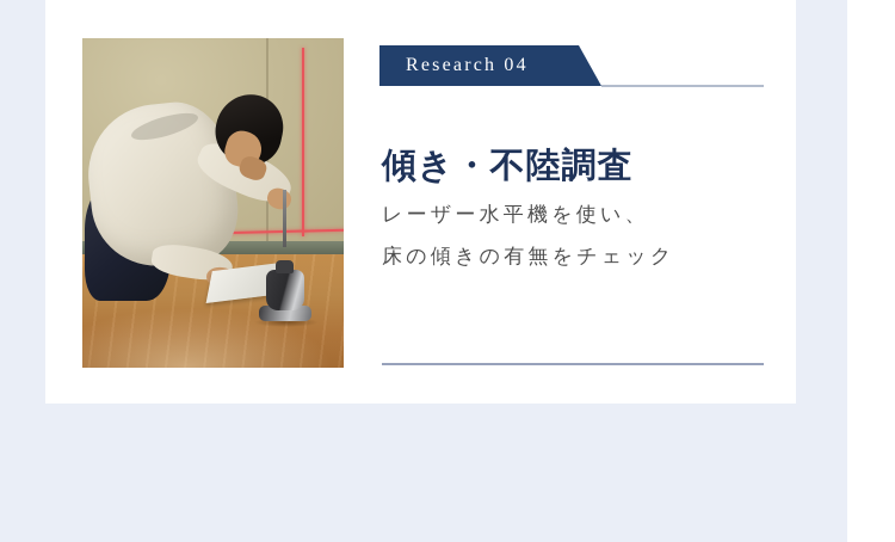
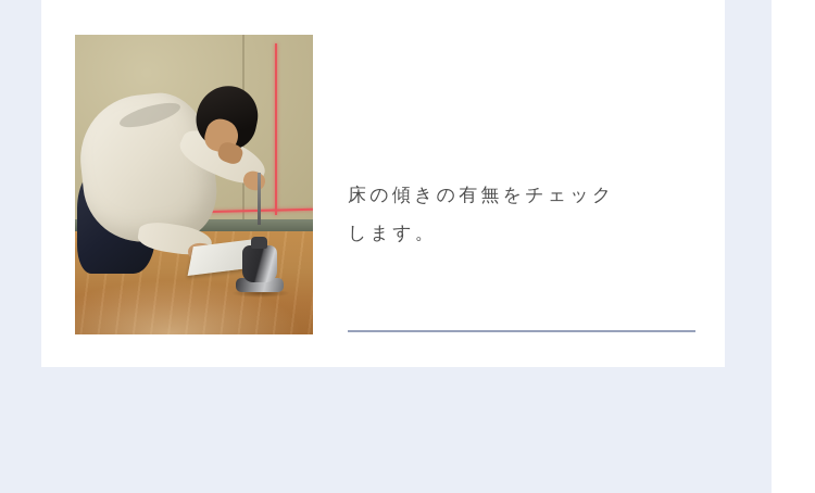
- Research 04
- 傾き・不陸調査
- レーザー水平機を使い、
  床の傾きの有無をチェック
+ します。
